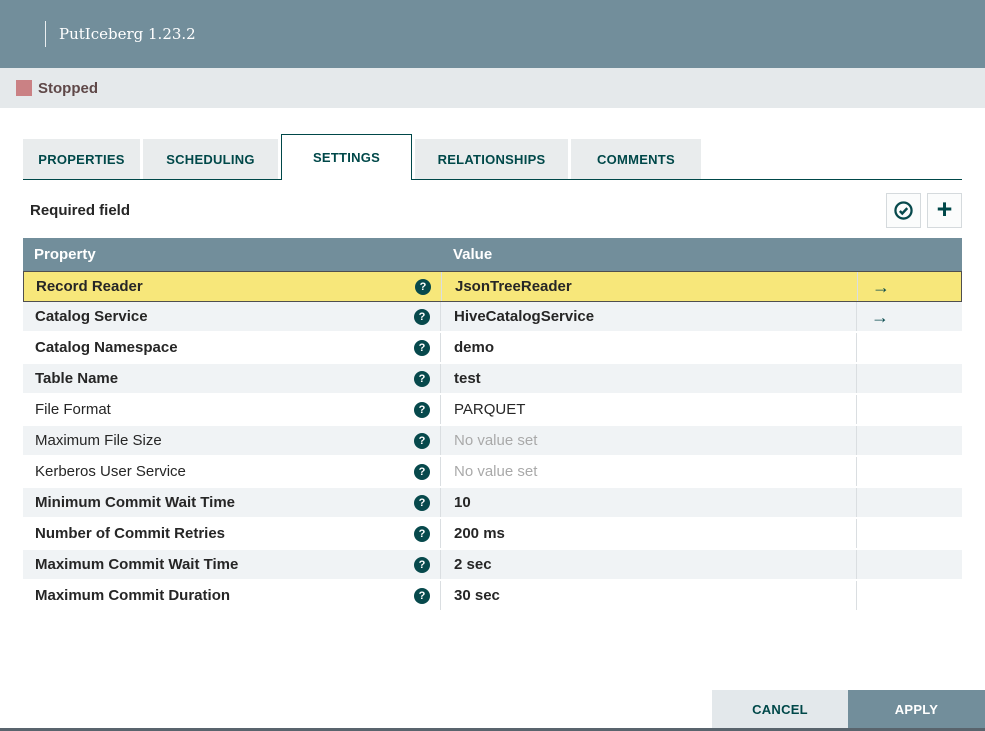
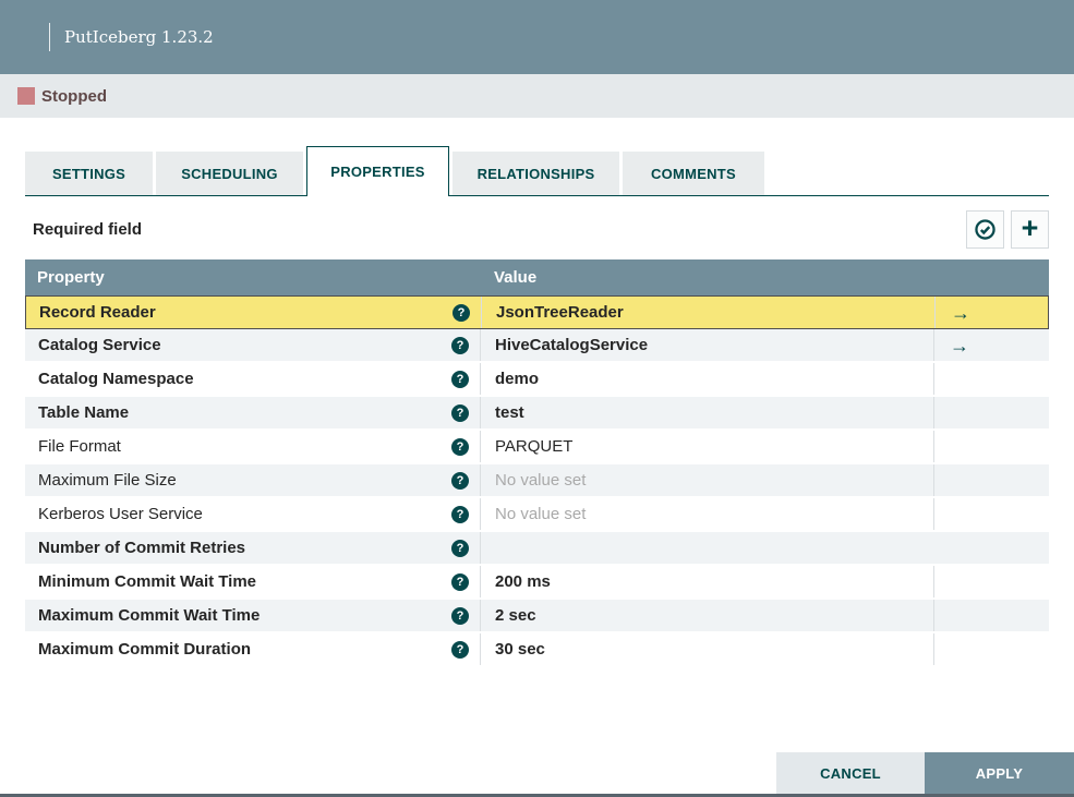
  PutIceberg 1.23.2
  Stopped
- PROPERTIES
+ SETTINGS
  SCHEDULING
- SETTINGS
+ PROPERTIES
  RELATIONSHIPS
  COMMENTS
  Required field
  +
  Property
  Value
  Record Reader
  ?
  JsonTreeReader
  →
  Catalog Service
  ?
  HiveCatalogService
  →
  Catalog Namespace
  ?
  demo
  Table Name
  ?
  test
  File Format
  ?
  PARQUET
  Maximum File Size
  ?
  No value set
  Kerberos User Service
  ?
  No value set
- Minimum Commit Wait Time
+ Number of Commit Retries
  ?
- 10
- Number of Commit Retries
+ Minimum Commit Wait Time
  ?
  200 ms
  Maximum Commit Wait Time
  ?
  2 sec
  Maximum Commit Duration
  ?
  30 sec
  CANCEL
  APPLY
